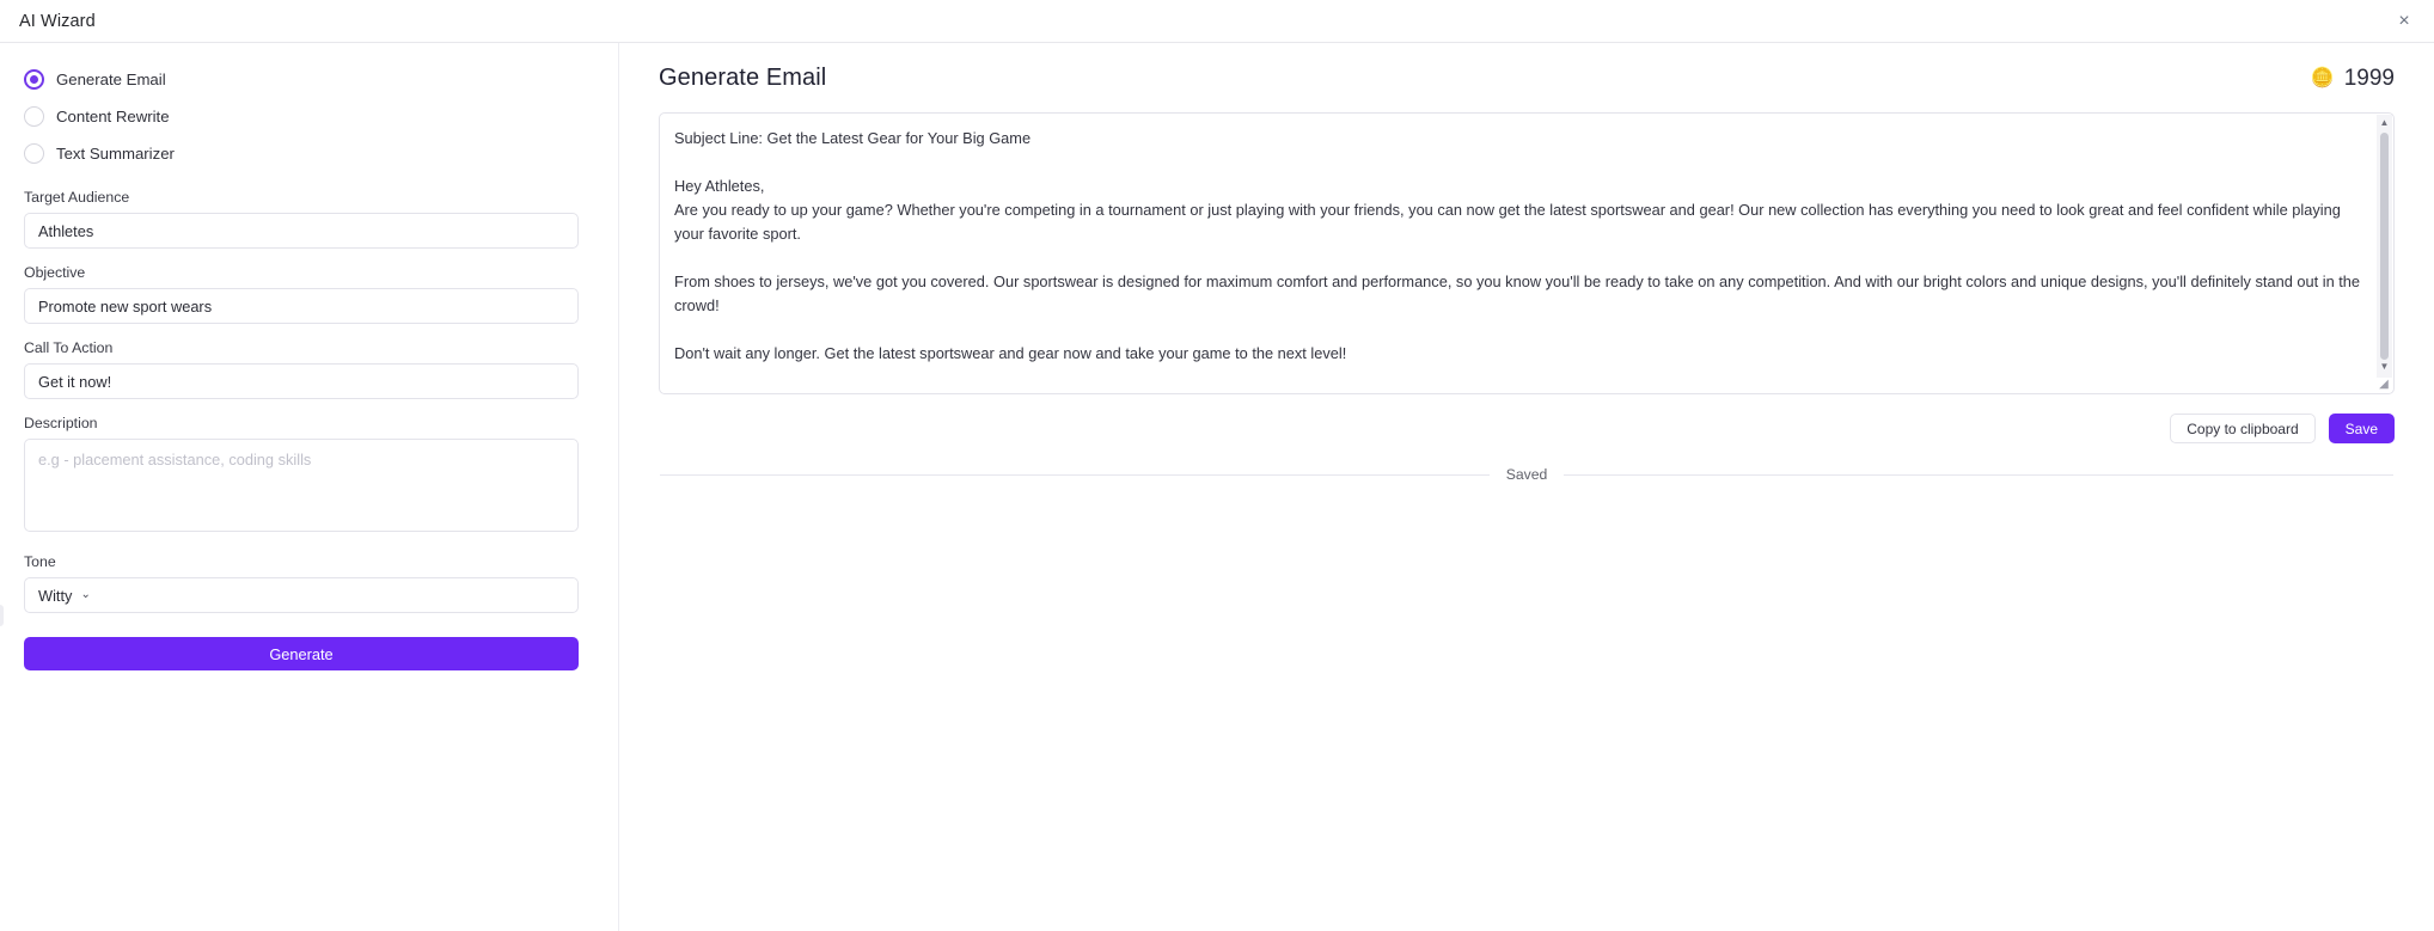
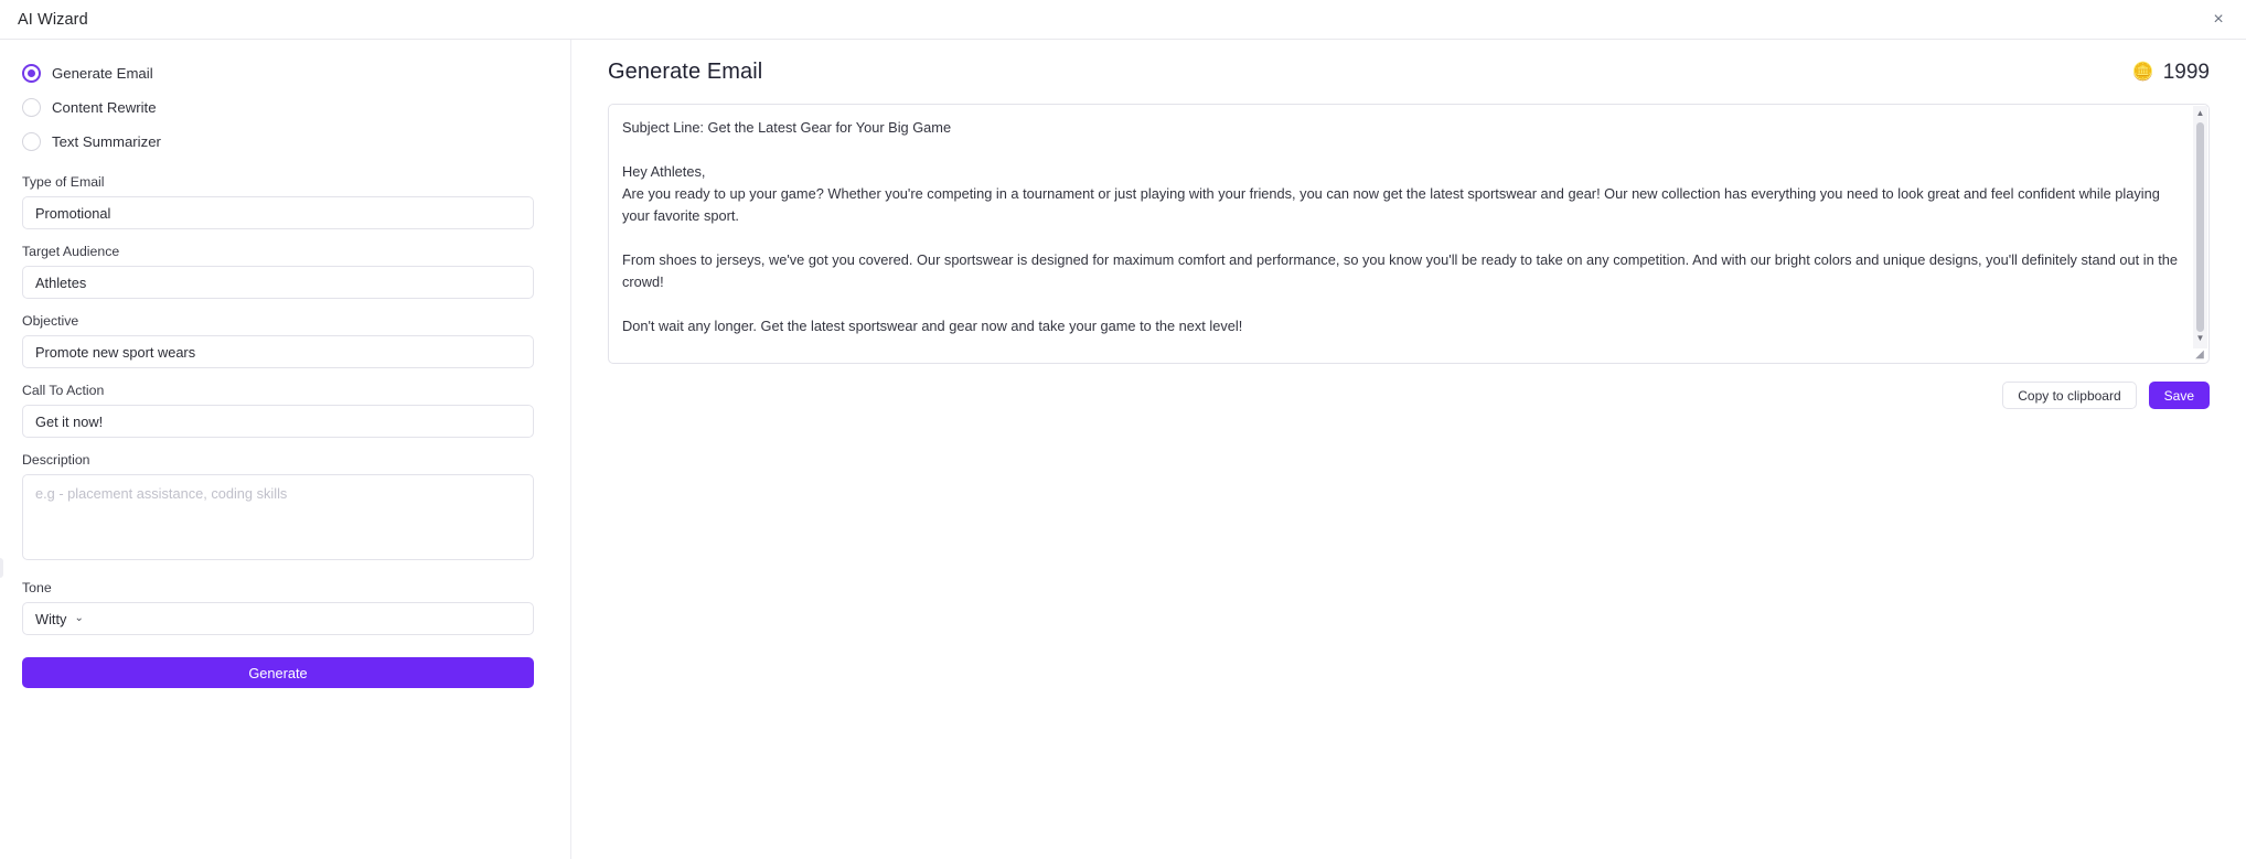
  AI Wizard
  ×
  Generate Email
  Content Rewrite
  Text Summarizer
+ Type of Email
+ Promotional
  Target Audience
  Athletes
  Objective
  Promote new sport wears
  Call To Action
  Get it now!
  Description
  e.g - placement assistance, coding skills
  Tone
  Witty
  ⌄
  Generate
  Generate Email
  🪙
  1999
  Subject Line: Get the Latest Gear for Your Big Game
  Hey Athletes,
  Are you ready to up your game? Whether you're competing in a tournament or just playing with your friends, you can now get the latest sportswear and gear! Our new collection has everything you need to look great and feel confident while playing your favorite sport.
  From shoes to jerseys, we've got you covered. Our sportswear is designed for maximum comfort and performance, so you know you'll be ready to take on any competition. And with our bright colors and unique designs, you'll definitely stand out in the crowd!
  Don't wait any longer. Get the latest sportswear and gear now and take your game to the next level!
  ▲
  ▼
  ◢
  Copy to clipboard
  Save
- Saved
